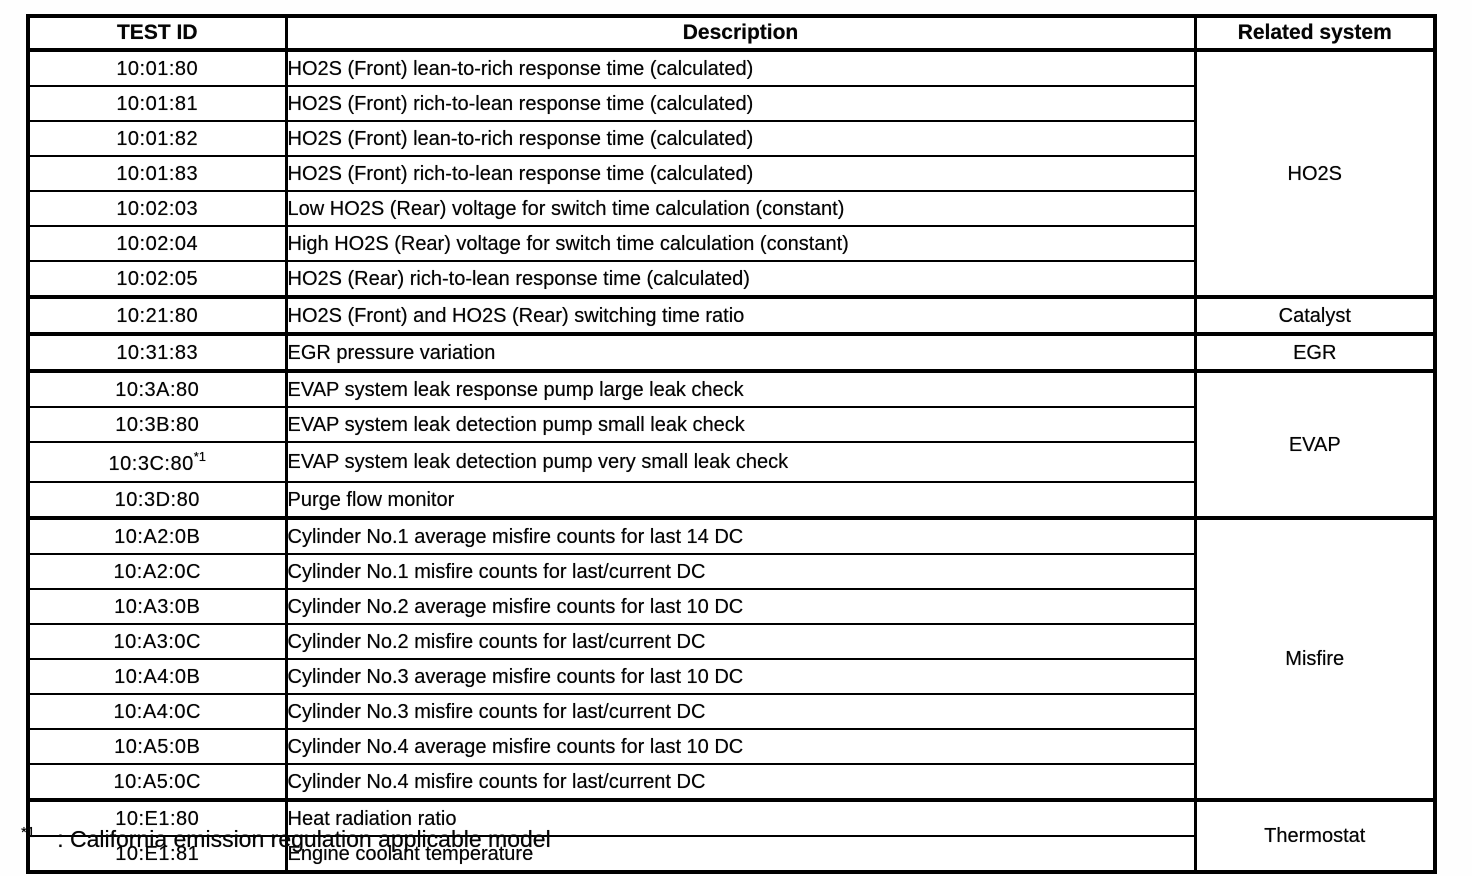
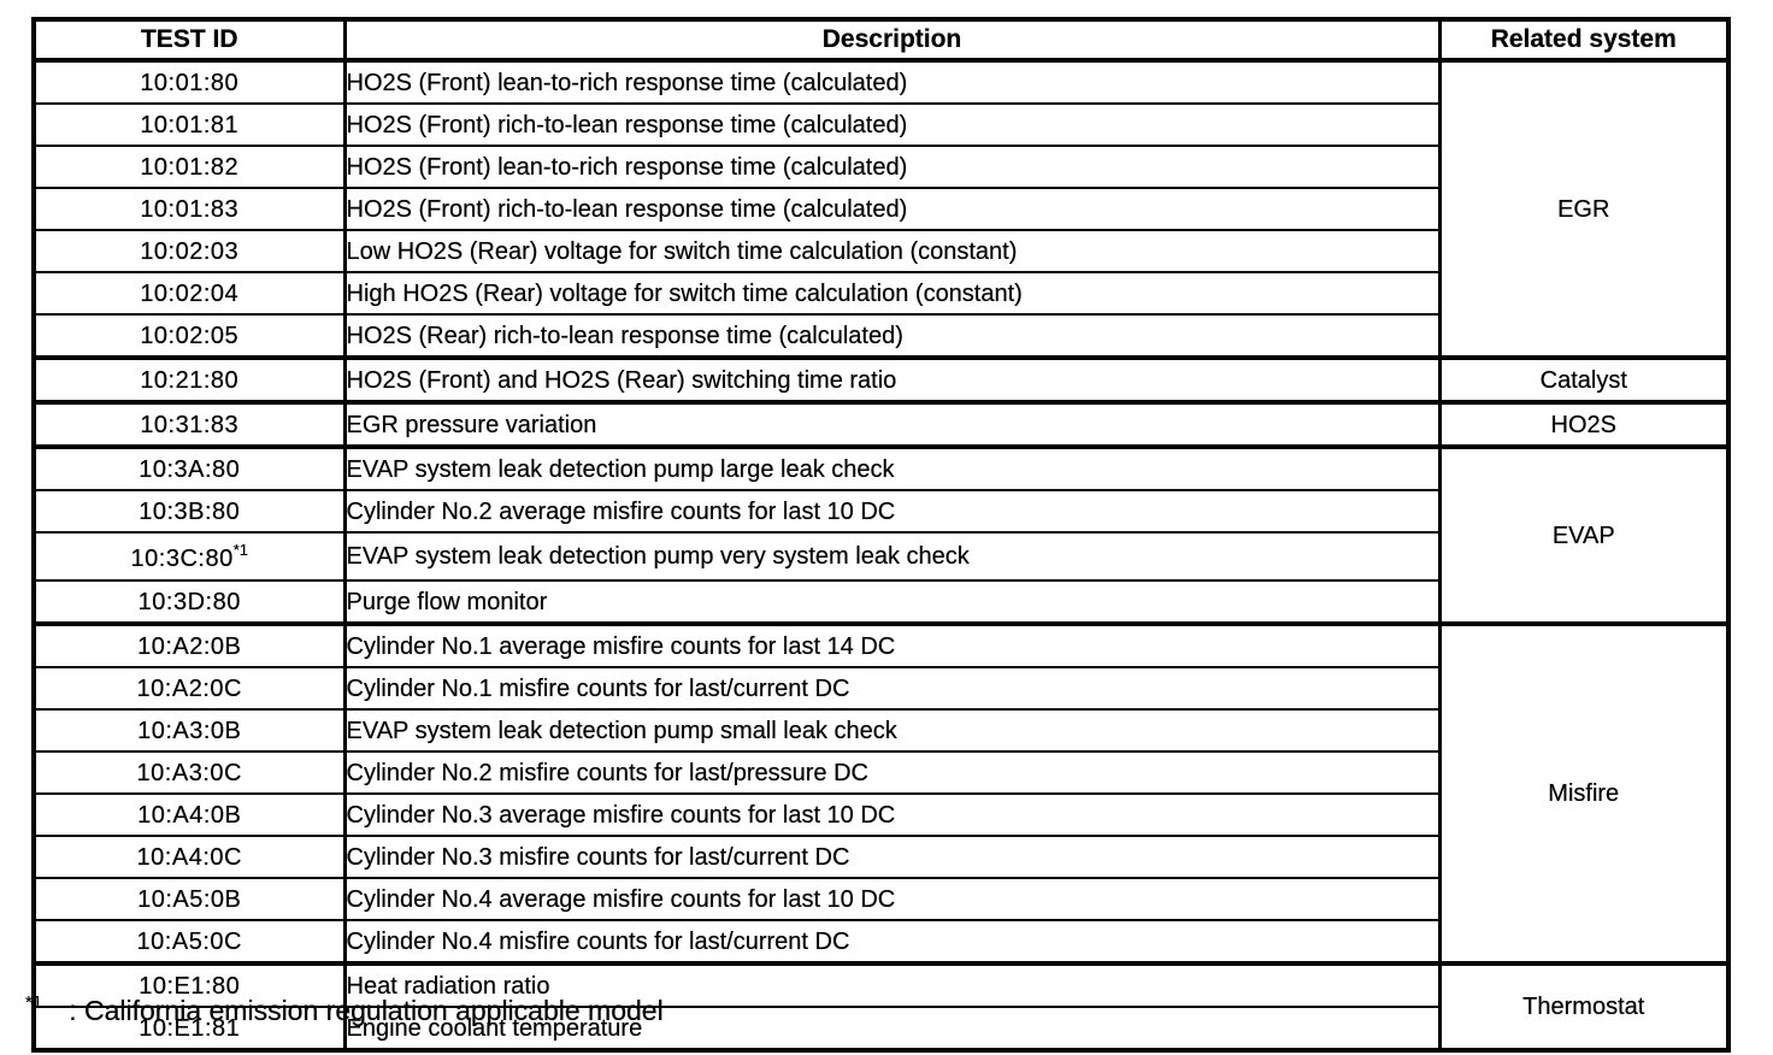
  TEST ID	Description	Related system
- 10:01:80	HO2S (Front) lean-to-rich response time (calculated)	HO2S
+ 10:01:80	HO2S (Front) lean-to-rich response time (calculated)	EGR
  10:01:81	HO2S (Front) rich-to-lean response time (calculated)
  10:01:82	HO2S (Front) lean-to-rich response time (calculated)
  10:01:83	HO2S (Front) rich-to-lean response time (calculated)
  10:02:03	Low HO2S (Rear) voltage for switch time calculation (constant)
  10:02:04	High HO2S (Rear) voltage for switch time calculation (constant)
  10:02:05	HO2S (Rear) rich-to-lean response time (calculated)
  10:21:80	HO2S (Front) and HO2S (Rear) switching time ratio	Catalyst
- 10:31:83	EGR pressure variation	EGR
+ 10:31:83	EGR pressure variation	HO2S
- 10:3A:80	EVAP system leak response pump large leak check	EVAP
+ 10:3A:80	EVAP system leak detection pump large leak check	EVAP
- 10:3B:80	EVAP system leak detection pump small leak check
+ 10:3B:80	Cylinder No.2 average misfire counts for last 10 DC
- 10:3C:80*1	EVAP system leak detection pump very small leak check
+ 10:3C:80*1	EVAP system leak detection pump very system leak check
  10:3D:80	Purge flow monitor
  10:A2:0B	Cylinder No.1 average misfire counts for last 14 DC	Misfire
  10:A2:0C	Cylinder No.1 misfire counts for last/current DC
- 10:A3:0B	Cylinder No.2 average misfire counts for last 10 DC
+ 10:A3:0B	EVAP system leak detection pump small leak check
- 10:A3:0C	Cylinder No.2 misfire counts for last/current DC
+ 10:A3:0C	Cylinder No.2 misfire counts for last/pressure DC
  10:A4:0B	Cylinder No.3 average misfire counts for last 10 DC
  10:A4:0C	Cylinder No.3 misfire counts for last/current DC
  10:A5:0B	Cylinder No.4 average misfire counts for last 10 DC
  10:A5:0C	Cylinder No.4 misfire counts for last/current DC
  10:E1:80	Heat radiation ratio	Thermostat
  10:E1:81	Engine coolant temperature
  *1 : California emission regulation applicable model
